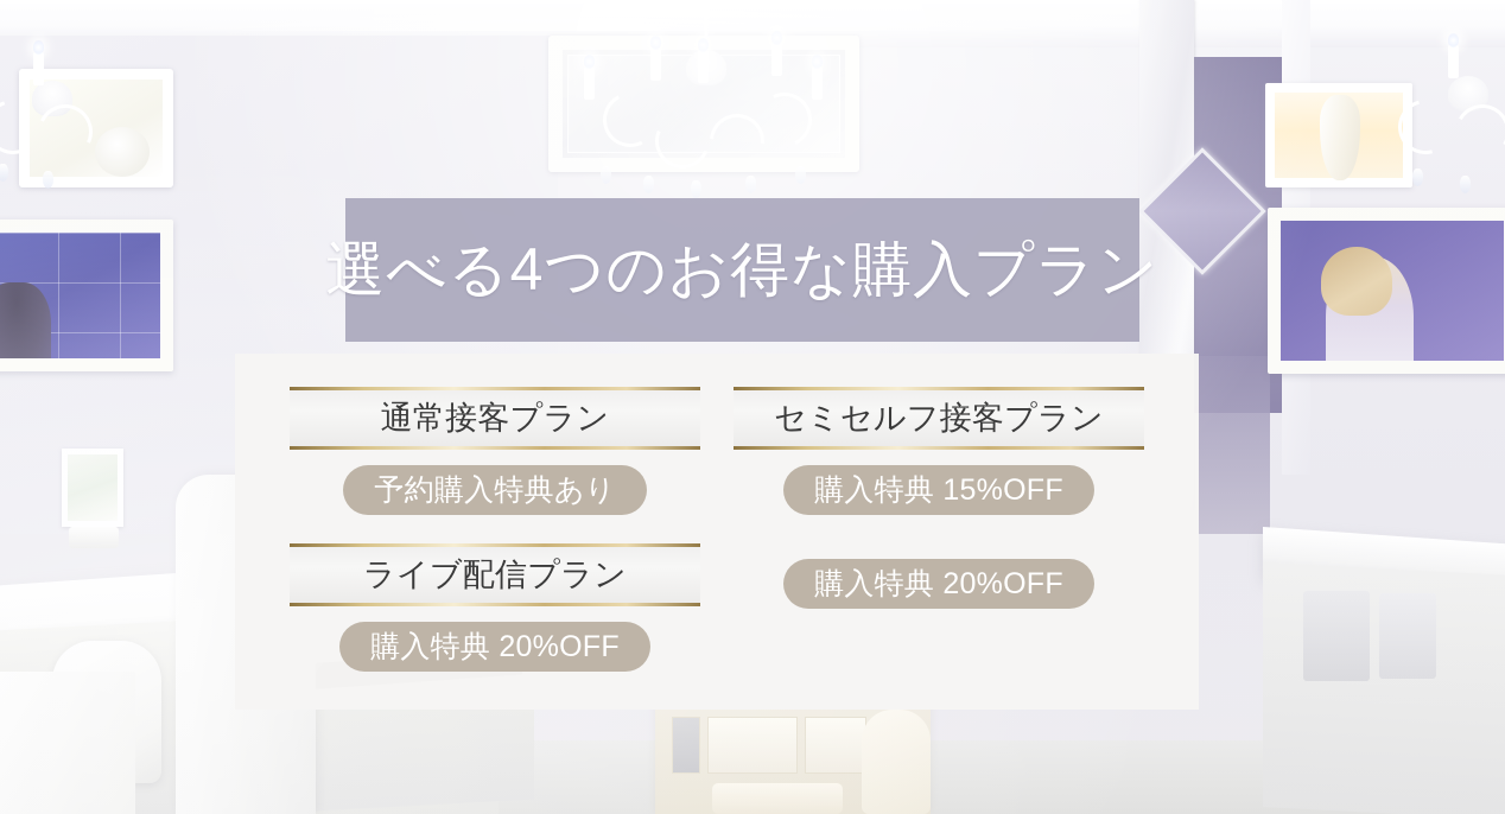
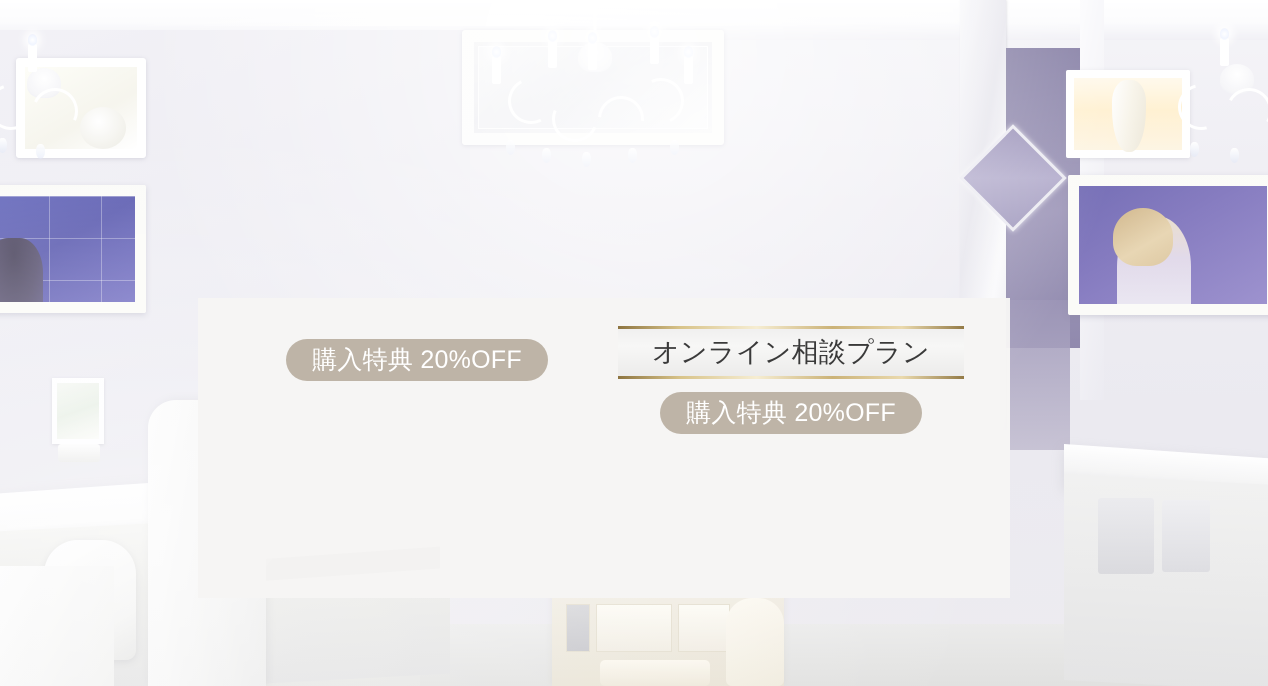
- 選べる4つのお得な購入プラン
- 通常接客プラン
- 予約購入特典あり
- セミセルフ接客プラン
- 購入特典 15%OFF
- ライブ配信プラン
  購入特典 20%OFF
+ オンライン相談プラン
  購入特典 20%OFF
